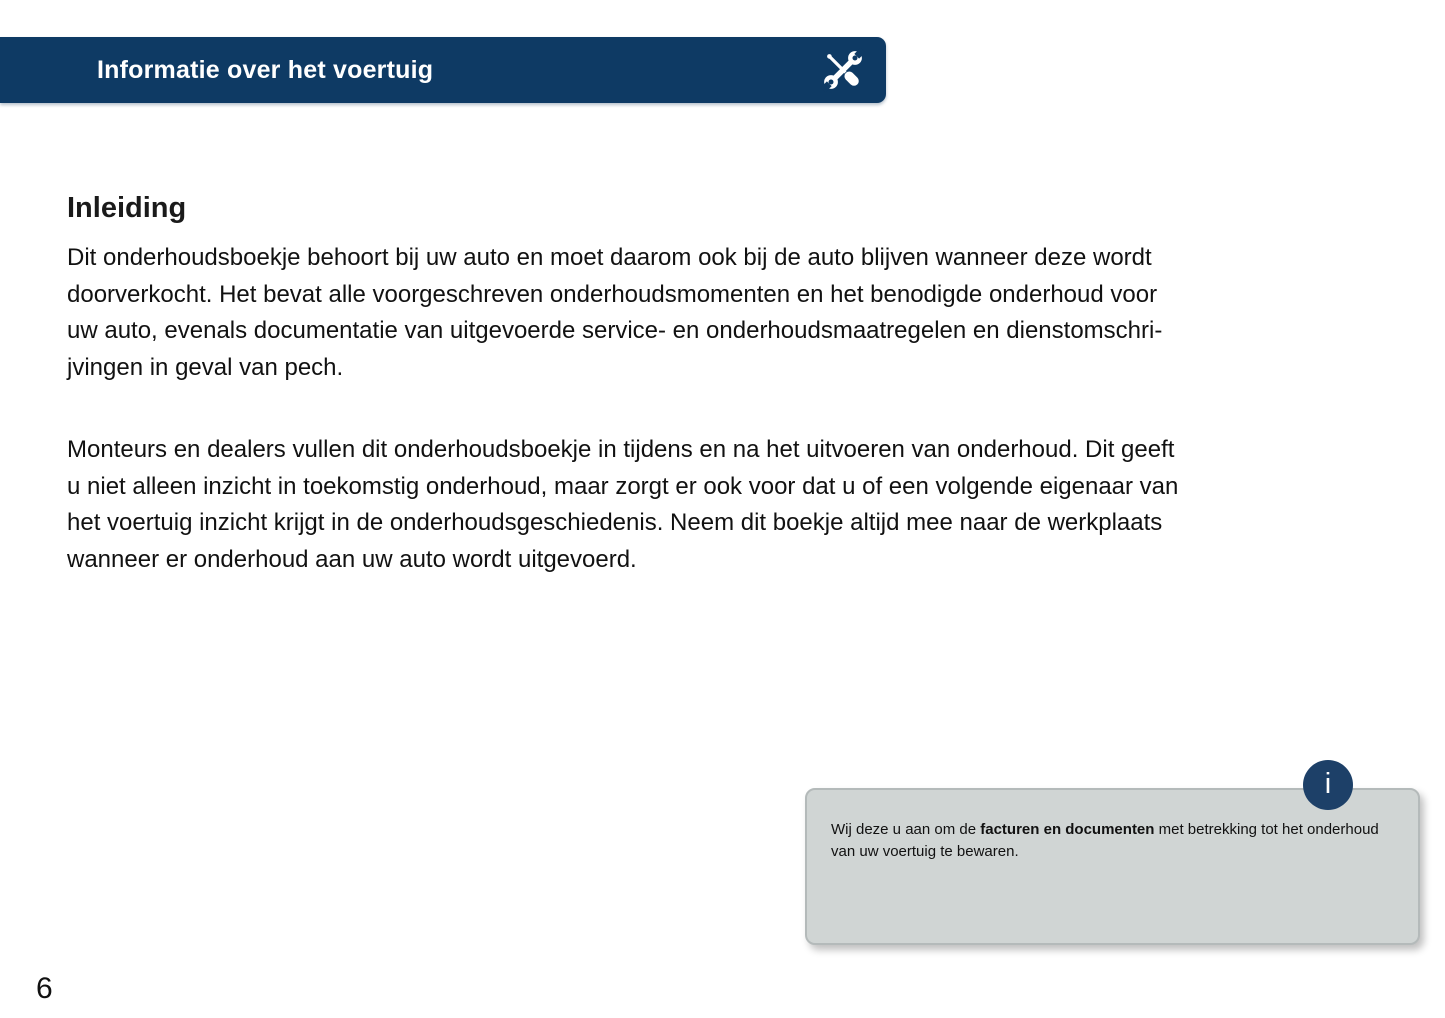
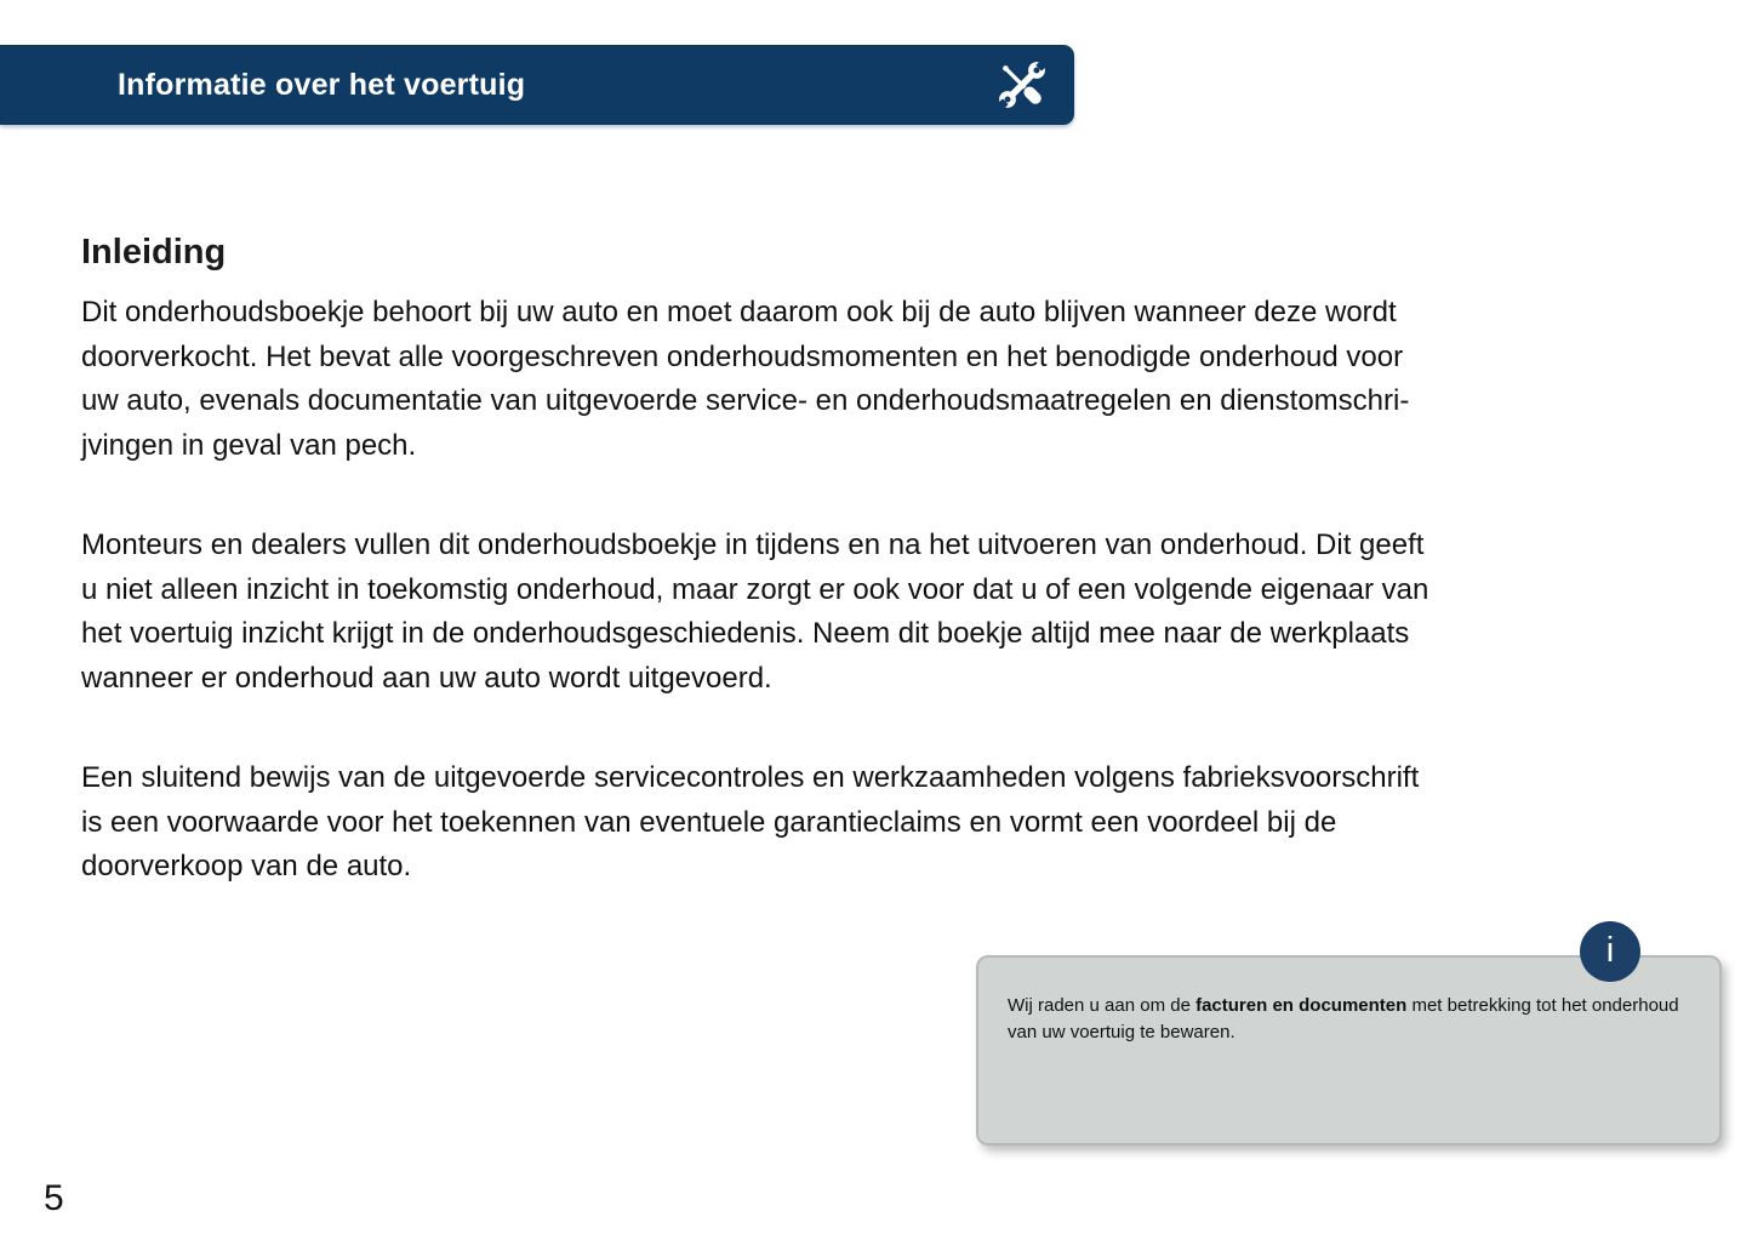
  Informatie over het voertuig
  Inleiding
  Dit onderhoudsboekje behoort bij uw auto en moet daarom ook bij de auto blijven wanneer deze wordt
  doorverkocht. Het bevat alle voorgeschreven onderhoudsmomenten en het benodigde onderhoud voor
  uw auto, evenals documentatie van uitgevoerde service- en onderhoudsmaatregelen en dienstomschri-
  jvingen in geval van pech.
  Monteurs en dealers vullen dit onderhoudsboekje in tijdens en na het uitvoeren van onderhoud. Dit geeft
  u niet alleen inzicht in toekomstig onderhoud, maar zorgt er ook voor dat u of een volgende eigenaar van
  het voertuig inzicht krijgt in de onderhoudsgeschiedenis. Neem dit boekje altijd mee naar de werkplaats
  wanneer er onderhoud aan uw auto wordt uitgevoerd.
+ Een sluitend bewijs van de uitgevoerde servicecontroles en werkzaamheden volgens fabrieksvoorschrift
+ is een voorwaarde voor het toekennen van eventuele garantieclaims en vormt een voordeel bij de
+ doorverkoop van de auto.
- Wij deze u aan om de facturen en documenten met betrekking tot het onderhoud
+ Wij raden u aan om de facturen en documenten met betrekking tot het onderhoud
  van uw voertuig te bewaren.
  i
- 6
+ 5
